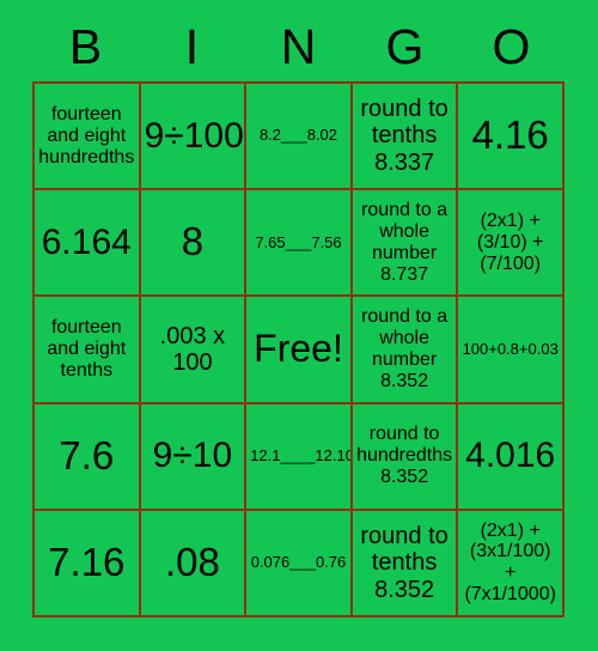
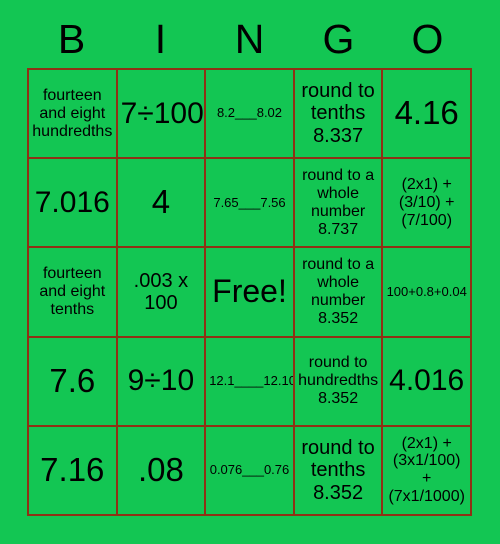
  B
  I
  N
  G
  O
  fourteen
  and eight
  hundredths
- 9÷100
+ 7÷100
  8.2___8.02
  round to
  tenths
  8.337
  4.16
- 6.164
+ 7.016
- 8
+ 4
  7.65___7.56
  round to a
  whole
  number
  8.737
  (2x1) +
  (3/10) +
  (7/100)
  fourteen
  and eight
  tenths
  .003 x
  100
  Free!
  round to a
  whole
  number
  8.352
- 100+0.8+0.03
+ 100+0.8+0.04
  7.6
  9÷10
  12.1____12.10
  round to
  hundredths
  8.352
  4.016
  7.16
  .08
  0.076___0.76
  round to
  tenths
  8.352
  (2x1) +
  (3x1/100)
  +
  (7x1/1000)
